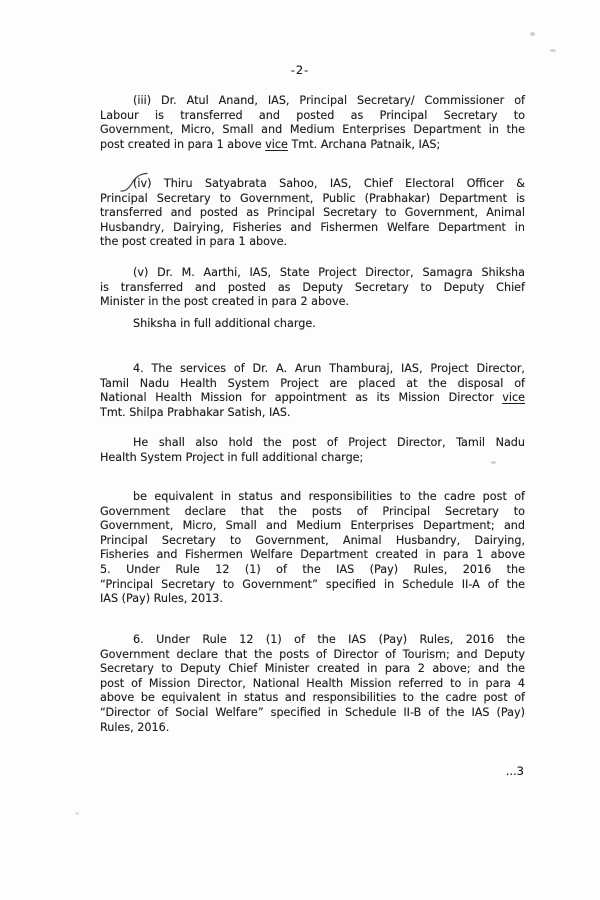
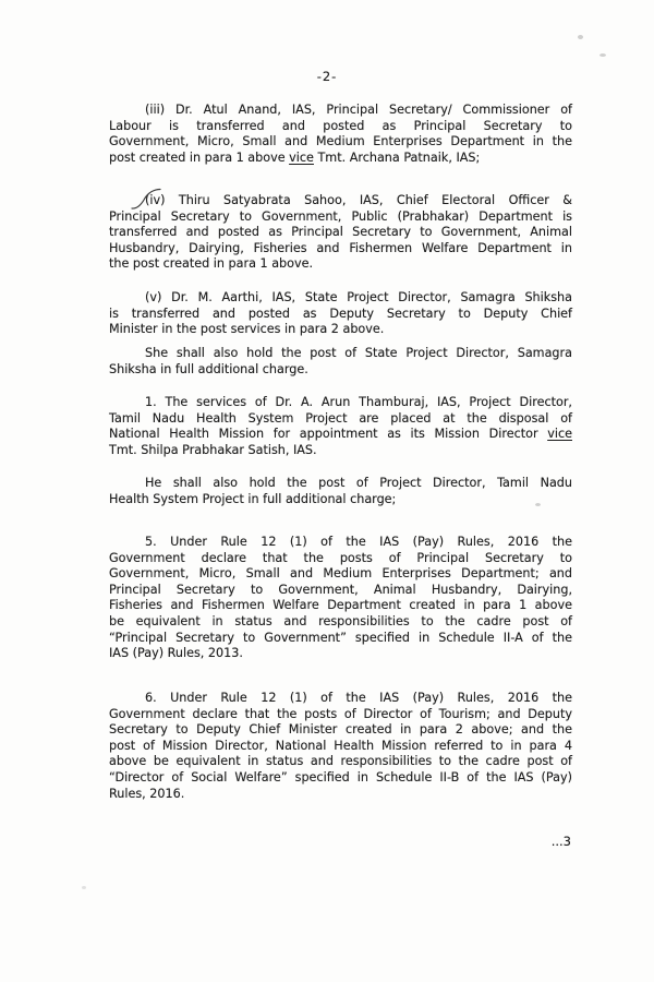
  -2-
  (iii) Dr. Atul Anand, IAS, Principal Secretary/ Commissioner of
  Labour is transferred and posted as Principal Secretary to
  Government, Micro, Small and Medium Enterprises Department in the
  post created in para 1 above vice Tmt. Archana Patnaik, IAS;
  (iv) Thiru Satyabrata Sahoo, IAS, Chief Electoral Officer &
  Principal Secretary to Government, Public (Prabhakar) Department is
  transferred and posted as Principal Secretary to Government, Animal
  Husbandry, Dairying, Fisheries and Fishermen Welfare Department in
  the post created in para 1 above.
  (v) Dr. M. Aarthi, IAS, State Project Director, Samagra Shiksha
  is transferred and posted as Deputy Secretary to Deputy Chief
- Minister in the post created in para 2 above.
+ Minister in the post services in para 2 above.
+ She shall also hold the post of State Project Director, Samagra
  Shiksha in full additional charge.
- 4. The services of Dr. A. Arun Thamburaj, IAS, Project Director,
+ 1. The services of Dr. A. Arun Thamburaj, IAS, Project Director,
  Tamil Nadu Health System Project are placed at the disposal of
  National Health Mission for appointment as its Mission Director vice
  Tmt. Shilpa Prabhakar Satish, IAS.
  He shall also hold the post of Project Director, Tamil Nadu
  Health System Project in full additional charge;
- be equivalent in status and responsibilities to the cadre post of
+ 5. Under Rule 12 (1) of the IAS (Pay) Rules, 2016 the
  Government declare that the posts of Principal Secretary to
  Government, Micro, Small and Medium Enterprises Department; and
  Principal Secretary to Government, Animal Husbandry, Dairying,
  Fisheries and Fishermen Welfare Department created in para 1 above
- 5. Under Rule 12 (1) of the IAS (Pay) Rules, 2016 the
+ be equivalent in status and responsibilities to the cadre post of
  “Principal Secretary to Government” specified in Schedule II-A of the
  IAS (Pay) Rules, 2013.
  6. Under Rule 12 (1) of the IAS (Pay) Rules, 2016 the
  Government declare that the posts of Director of Tourism; and Deputy
  Secretary to Deputy Chief Minister created in para 2 above; and the
  post of Mission Director, National Health Mission referred to in para 4
  above be equivalent in status and responsibilities to the cadre post of
  “Director of Social Welfare” specified in Schedule II-B of the IAS (Pay)
  Rules, 2016.
  ...3
